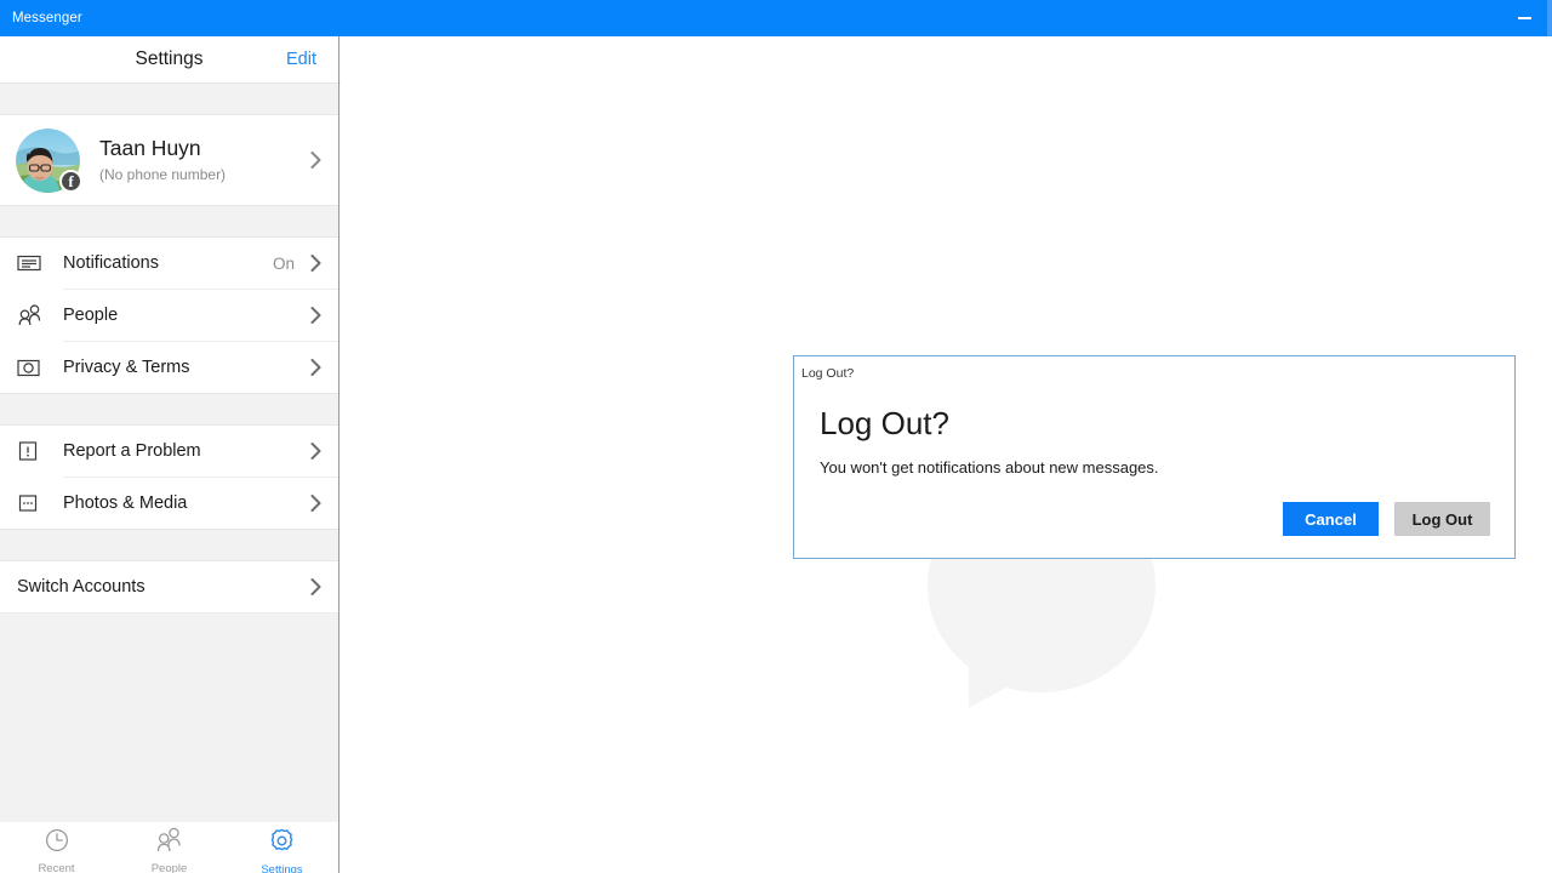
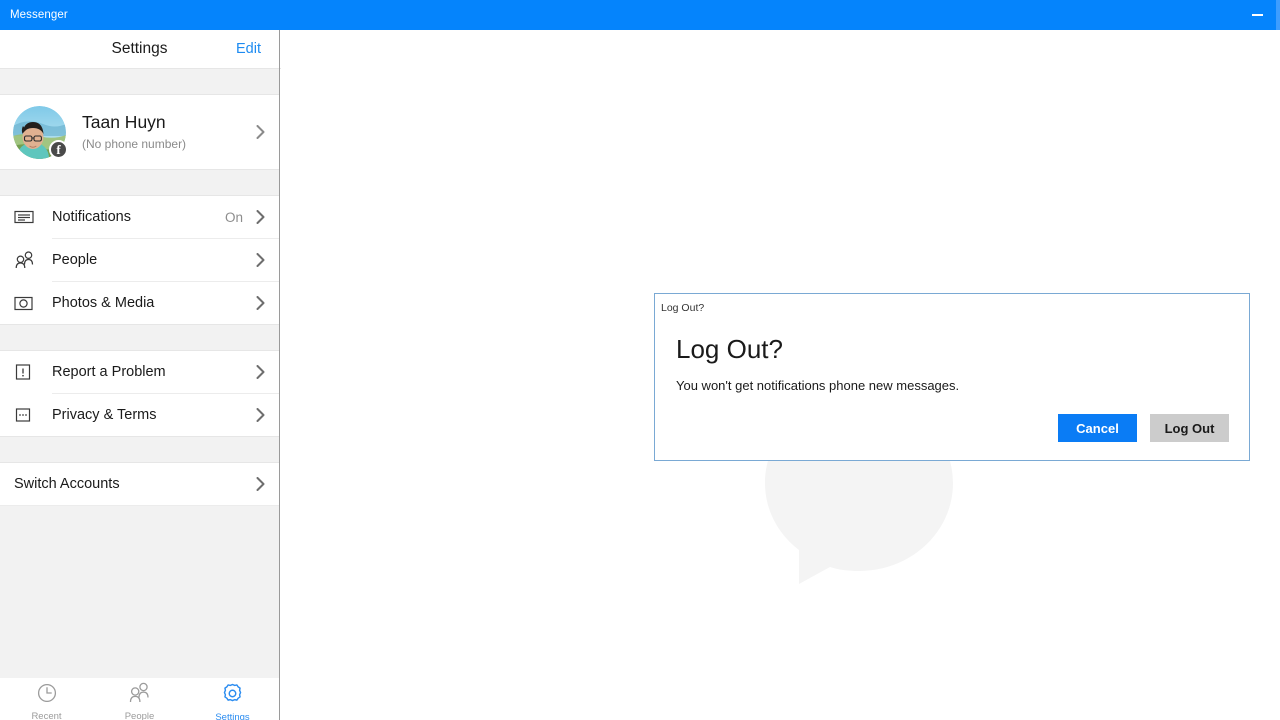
  Messenger
  Log Out?
  Log Out?
- You won't get notifications about new messages.
+ You won't get notifications phone new messages.
  Cancel
  Log Out
  Settings
  Edit
  f
  Taan Huyn
  (No phone number)
  Notifications
  On
  People
- Privacy & Terms
+ Photos & Media
  Report a Problem
- Photos & Media
+ Privacy & Terms
  Switch Accounts
  Recent
  People
  Settings
